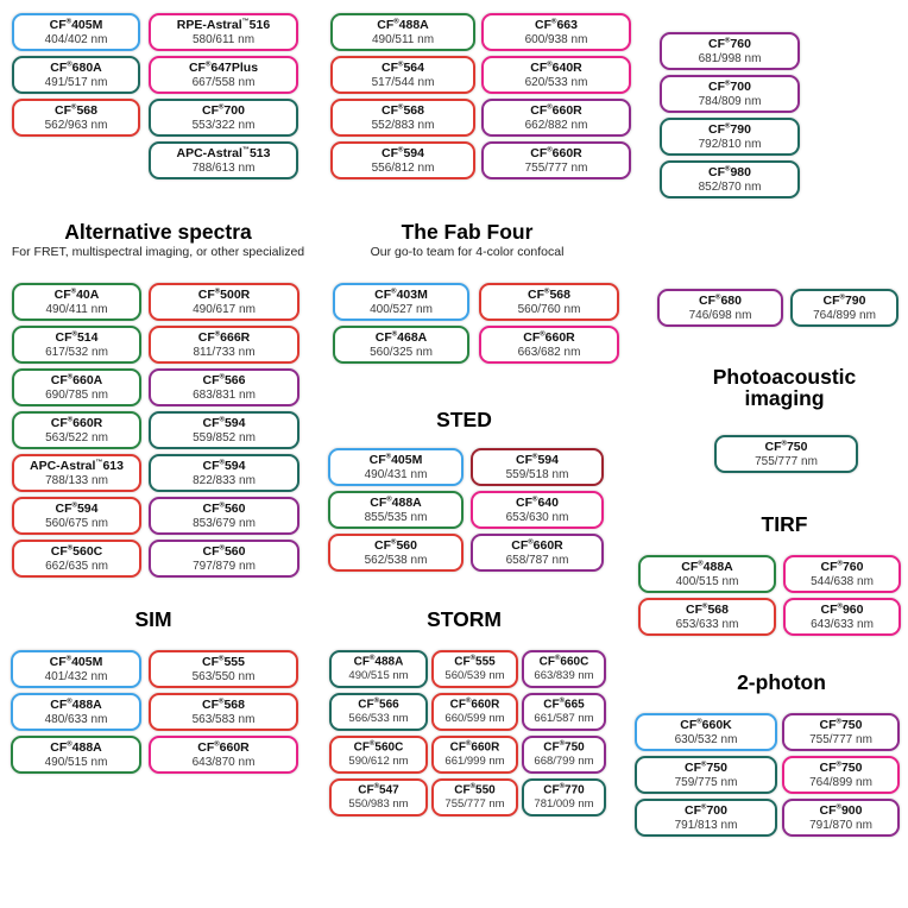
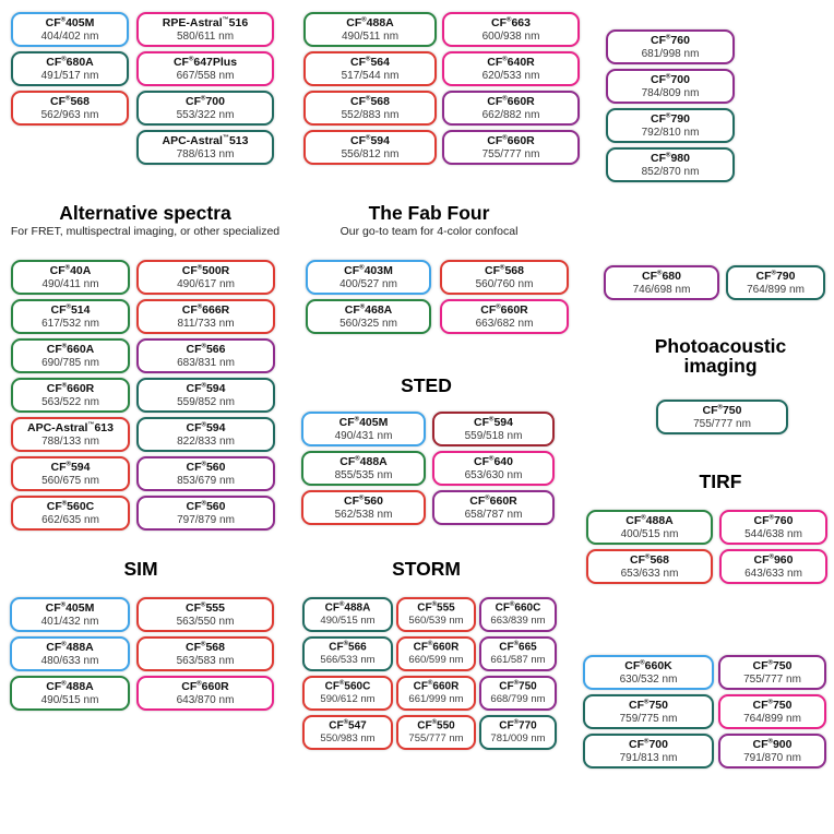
  CF 405M
  404/402 nm
  CF 680A
  491/517 nm
  CF 568
  562/963 nm
  RPE-Astral 516
  580/611 nm
  CF 647Plus
  667/558 nm
  CF 700
  553/322 nm
  APC-Astral 513
  788/613 nm
  CF 488A
  490/511 nm
  CF 564
  517/544 nm
  CF 568
  552/883 nm
  CF 594
  556/812 nm
  CF 663
  600/938 nm
  CF 640R
  620/533 nm
  CF 660R
  662/882 nm
  CF 660R
  755/777 nm
  CF 760
  681/998 nm
  CF 700
  784/809 nm
  CF 790
  792/810 nm
  CF 980
  852/870 nm
  Alternative spectra
  For FRET, multispectral imaging, or other specialized
  CF 40A
  490/411 nm
  CF 514
  617/532 nm
  CF 660A
  690/785 nm
  CF 660R
  563/522 nm
  APC-Astral 613
  788/133 nm
  CF 594
  560/675 nm
  CF 560C
  662/635 nm
  CF 500R
  490/617 nm
  CF 666R
  811/733 nm
  CF 566
  683/831 nm
  CF 594
  559/852 nm
  CF 594
  822/833 nm
  CF 560
  853/679 nm
  CF 560
  797/879 nm
  The Fab Four
  Our go-to team for 4-color confocal
  CF 403M
  400/527 nm
  CF 468A
  560/325 nm
  CF 568
  560/760 nm
  CF 660R
  663/682 nm
  STED
  CF 405M
  490/431 nm
  CF 488A
  855/535 nm
  CF 560
  562/538 nm
  CF 594
  559/518 nm
  CF 640
  653/630 nm
  CF 660R
  658/787 nm
  CF 680
  746/698 nm
  CF 790
  764/899 nm
  Photoacoustic imaging
  CF 750
  755/777 nm
  TIRF
  CF 488A
  400/515 nm
  CF 568
  653/633 nm
  CF 760
  544/638 nm
  CF 960
  643/633 nm
  SIM
  CF 405M
  401/432 nm
  CF 488A
  480/633 nm
  CF 488A
  490/515 nm
  CF 555
  563/550 nm
  CF 568
  563/583 nm
  CF 660R
  643/870 nm
  STORM
  CF 488A
  490/515 nm
  CF 566
  566/533 nm
  CF 560C
  590/612 nm
  CF 547
  550/983 nm
  CF 555
  560/539 nm
  CF 660R
  660/599 nm
  CF 660R
  661/999 nm
  CF 550
  755/777 nm
  CF 660C
  663/839 nm
  CF 665
  661/587 nm
  CF 750
  668/799 nm
  CF 770
  781/009 nm
- 2-photon
  CF 660K
  630/532 nm
  CF 750
  759/775 nm
  CF 700
  791/813 nm
  CF 750
  755/777 nm
  CF 750
  764/899 nm
  CF 900
  791/870 nm
